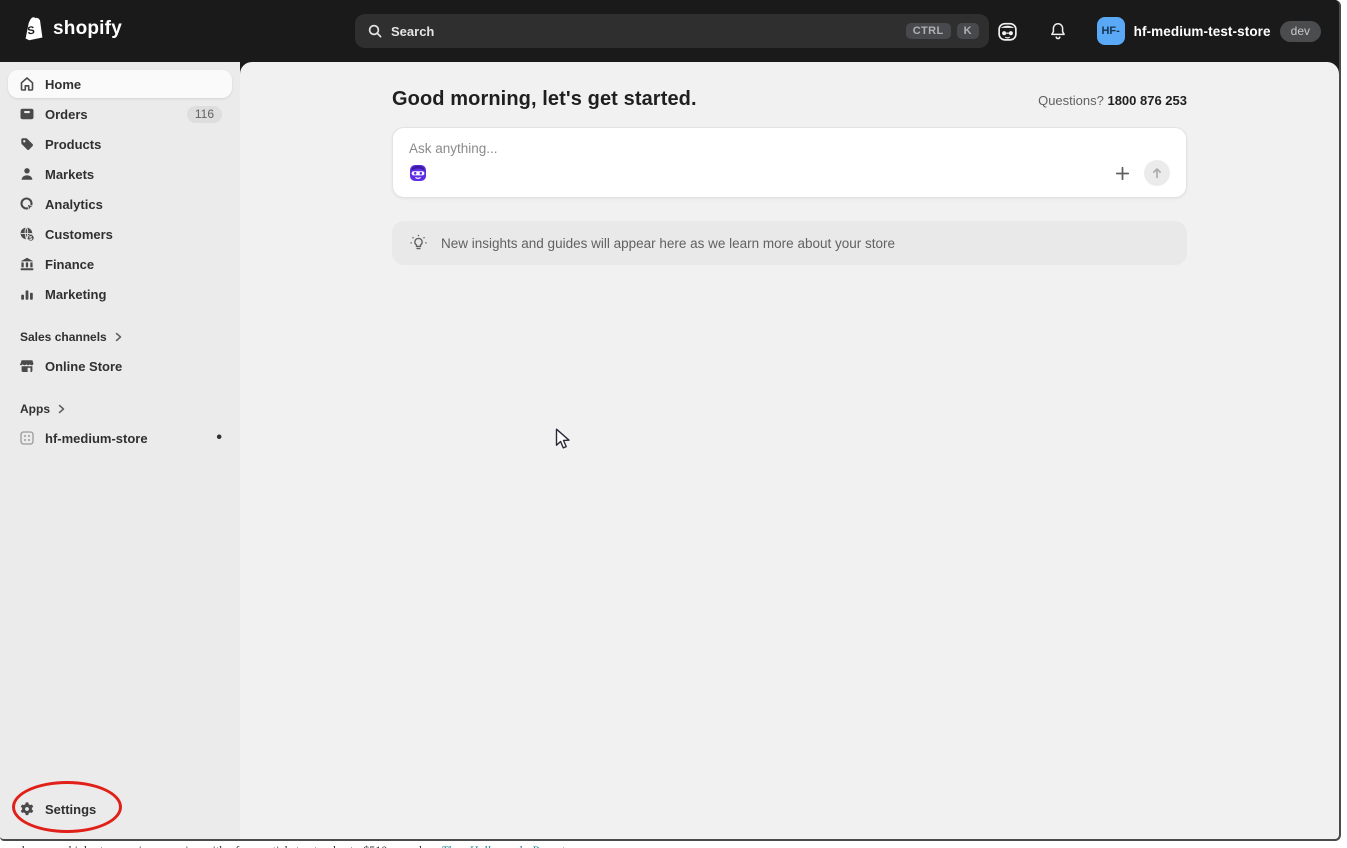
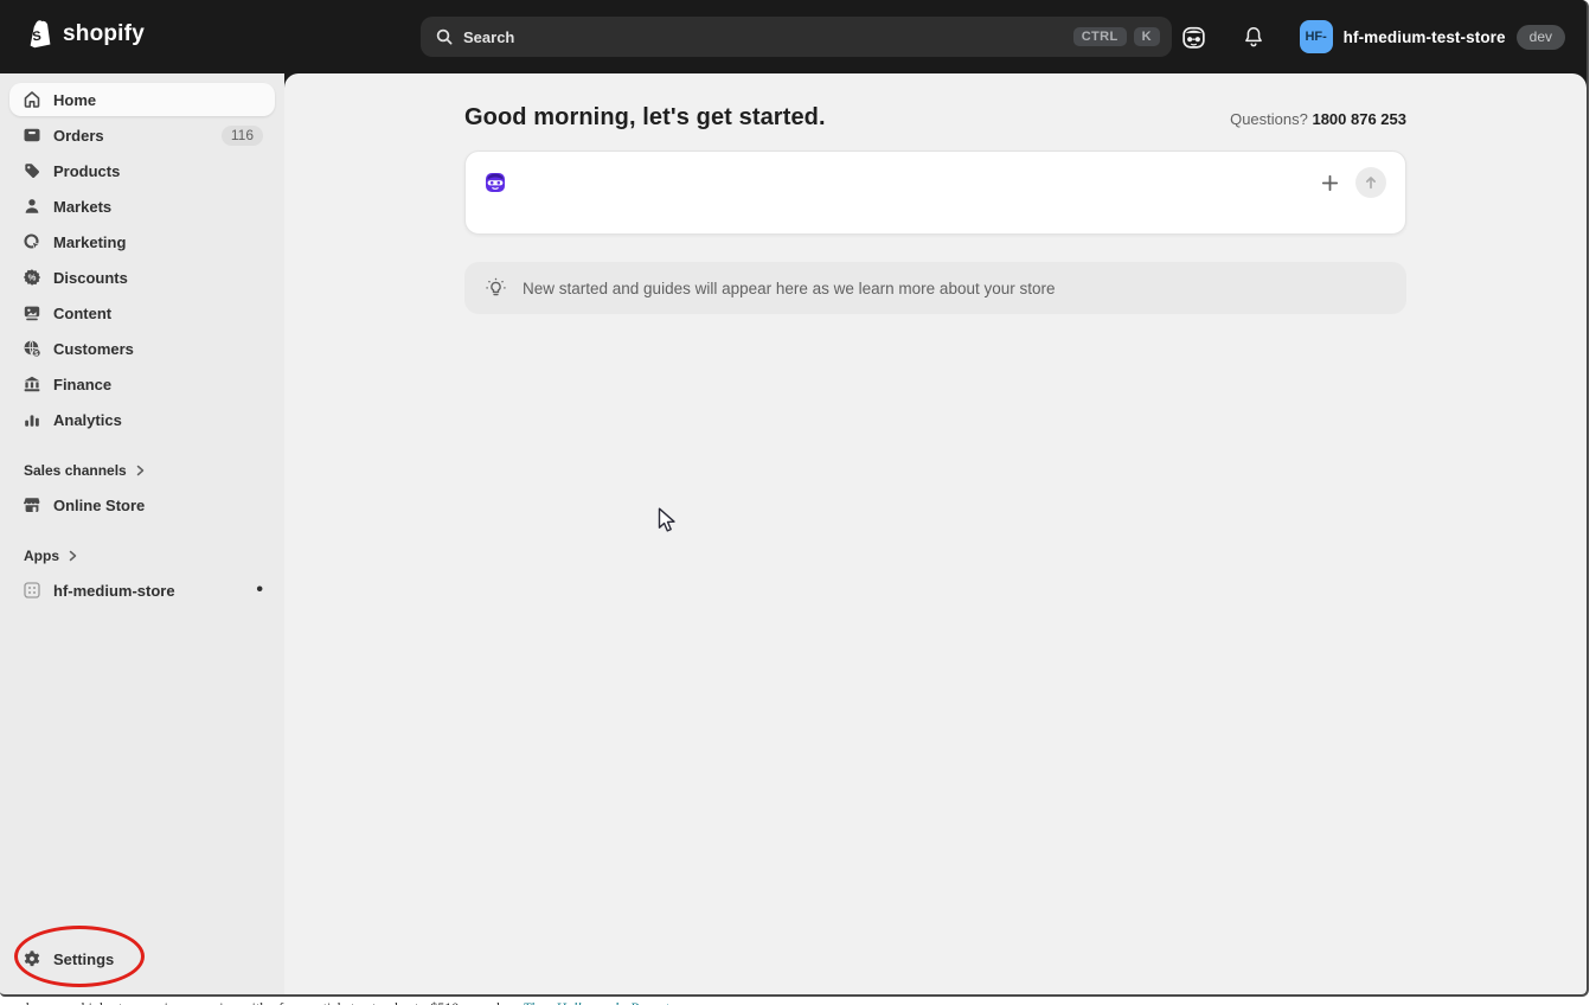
  shopify
  Search
  CTRL
  K
  HF-
  hf-medium-test-store
  dev
  Home
  Orders
  116
  Products
  Markets
- Analytics
+ Marketing
+ %
+ Discounts
+ Content
  Customers
  Finance
- Marketing
+ Analytics
  Sales channels
  Online Store
  Apps
  hf-medium-store
  •
  Settings
  Good morning, let's get started.
  Questions? 1800 876 253
- Ask anything...
- New insights and guides will appear here as we learn more about your store
+ New started and guides will appear here as we learn more about your store
